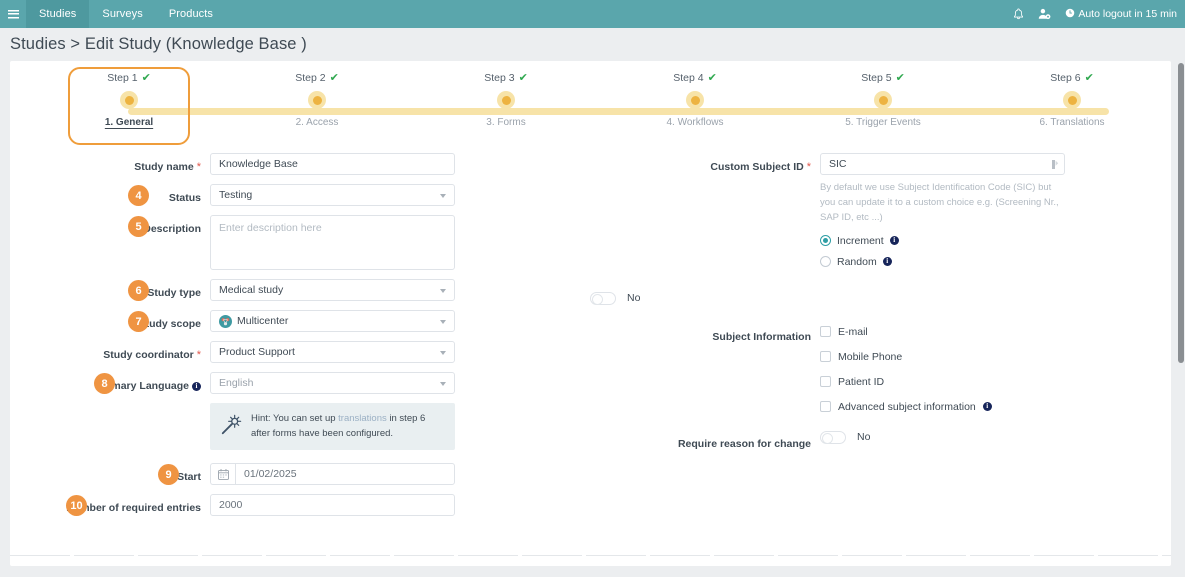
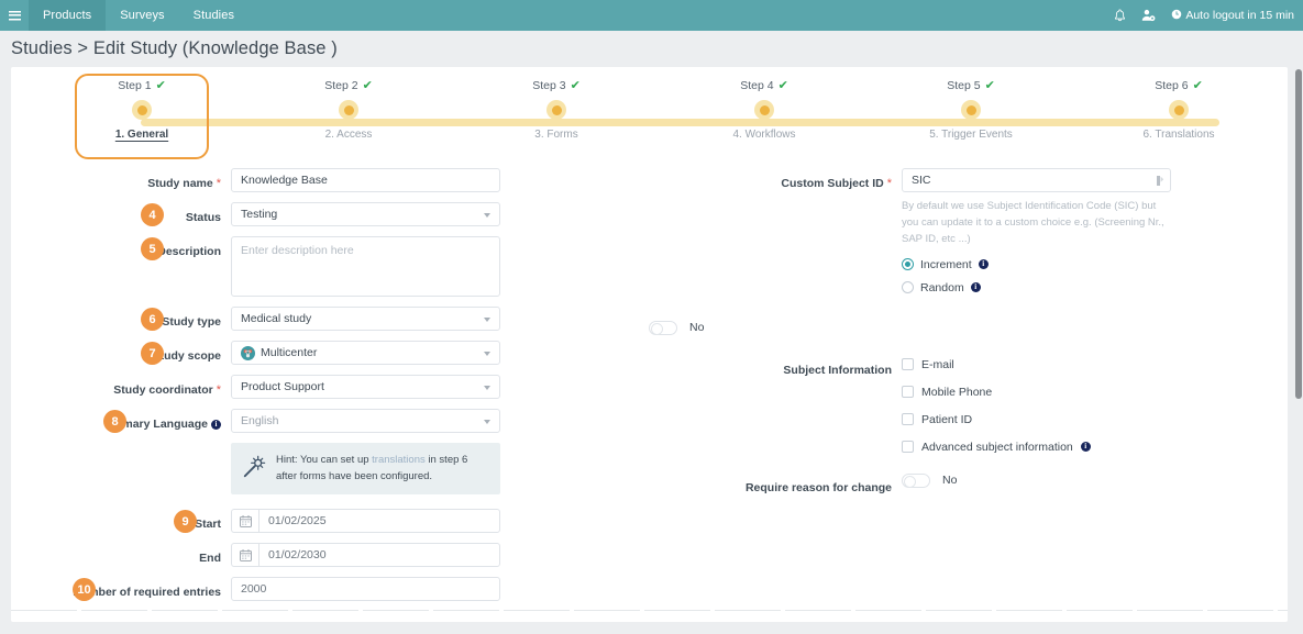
- Studies
+ Products
  Surveys
- Products
+ Studies
  Auto logout in 15 min
  Studies > Edit Study (Knowledge Base )
  Step 1
  ✔
  1. General
  Step 2
  ✔
  2. Access
  Step 3
  ✔
  3. Forms
  Step 4
  ✔
  4. Workflows
  Step 5
  ✔
  5. Trigger Events
  Step 6
  ✔
  6. Translations
  Study name
  *
  Knowledge Base
  4
  Status
  Testing
  5
  escription
  Enter description here
  6
  Study type
  Medical study
  7
  udy scope
  Multicenter
  Study coordinator
  *
  Product Support
  8
  mary Language
  i
  English
  Hint: You can set up translations in step 6 after forms have been configured.
  9
  Start
  01/02/2025
+ End
+ 01/02/2030
  10
  ber of required entries
  2000
  Custom Subject ID
  *
  SIC
  By default we use Subject Identification Code (SIC) but you can update it to a custom choice e.g. (Screening Nr., SAP ID, etc ...)
  Increment
  i
  Random
  i
  No
  Subject Information
  E-mail
  Mobile Phone
  Patient ID
  Advanced subject information
  i
  Require reason for change
  No
